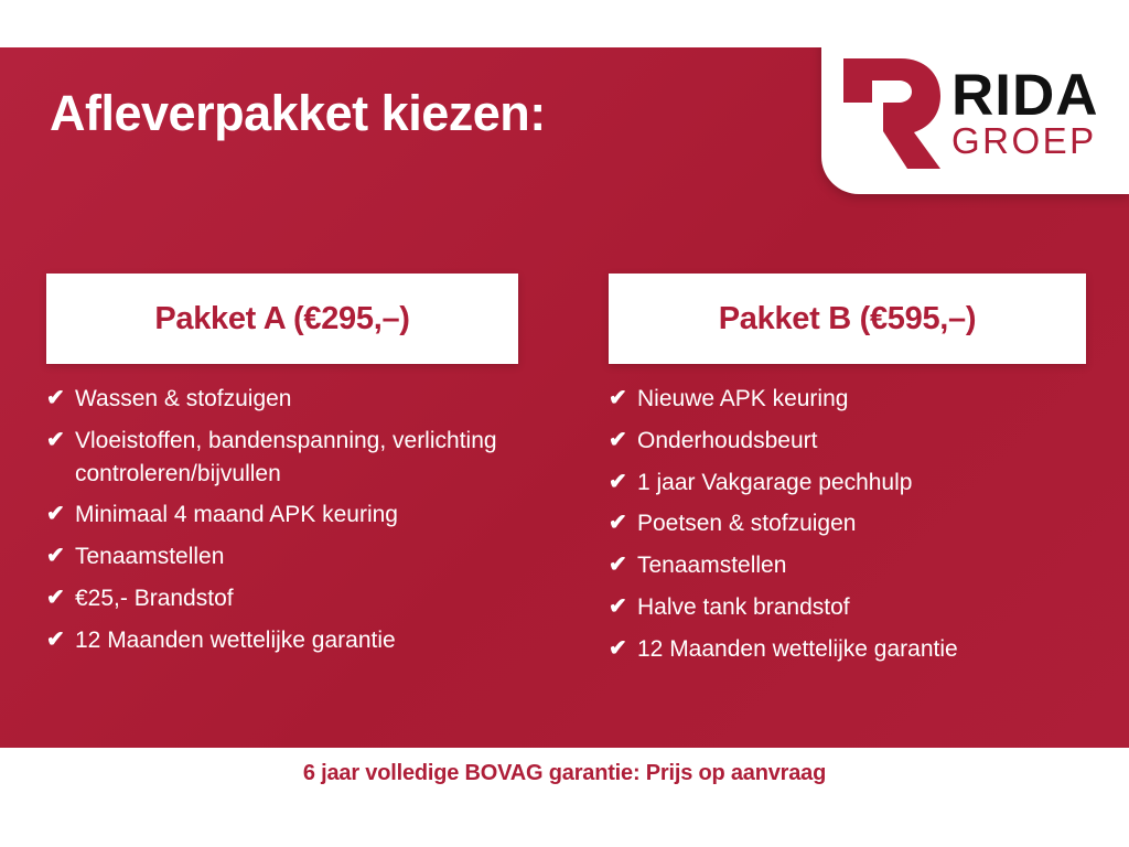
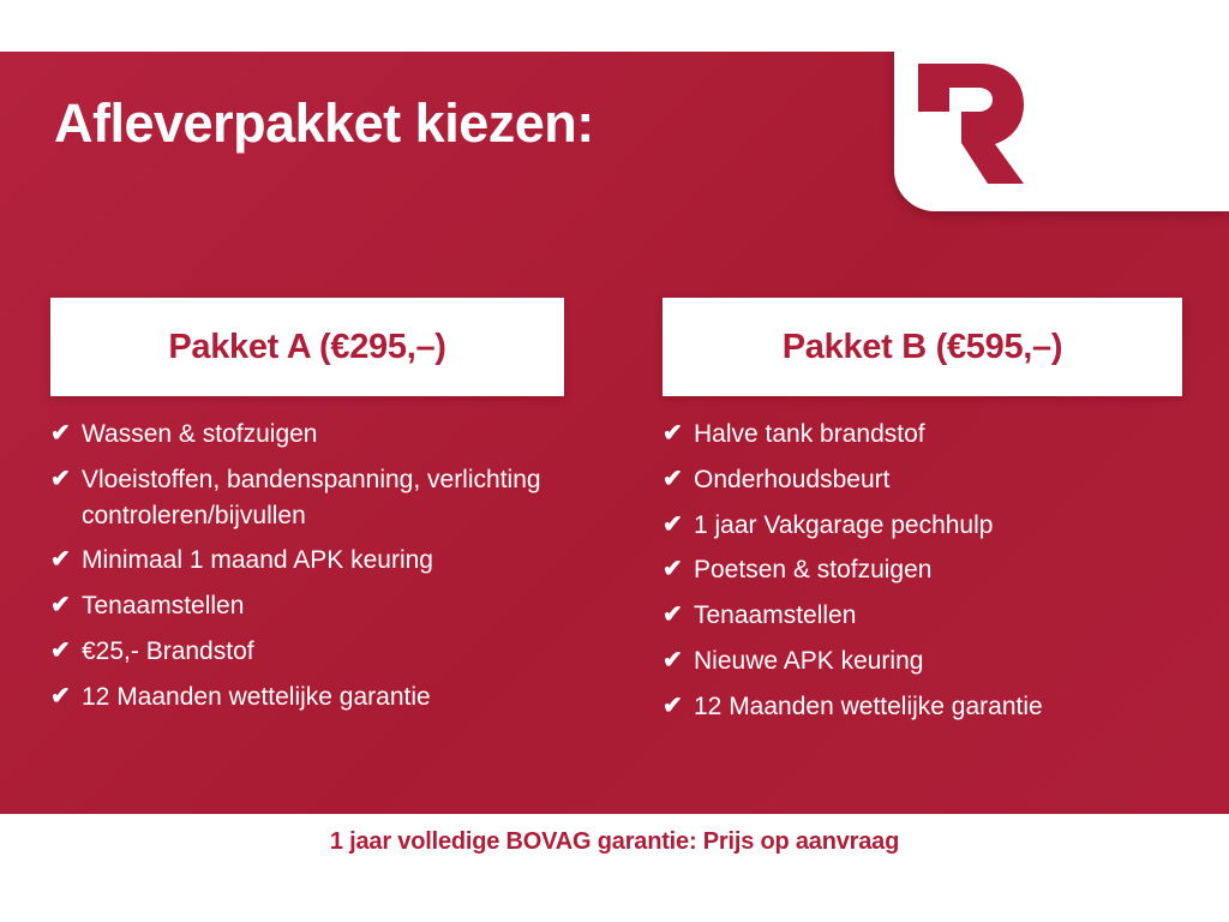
  Afleverpakket kiezen:
- RIDA
- GROEP
  Pakket A (€295,–)
  ✔
  Wassen & stofzuigen
  ✔
  Vloeistoffen, bandenspanning, verlichting controleren/bijvullen
  ✔
- Minimaal 4 maand APK keuring
+ Minimaal 1 maand APK keuring
  ✔
  Tenaamstellen
  ✔
  €25,- Brandstof
  ✔
  12 Maanden wettelijke garantie
  Pakket B (€595,–)
  ✔
- Nieuwe APK keuring
+ Halve tank brandstof
  ✔
  Onderhoudsbeurt
  ✔
  1 jaar Vakgarage pechhulp
  ✔
  Poetsen & stofzuigen
  ✔
  Tenaamstellen
  ✔
- Halve tank brandstof
+ Nieuwe APK keuring
  ✔
  12 Maanden wettelijke garantie
- 6 jaar volledige BOVAG garantie: Prijs op aanvraag
+ 1 jaar volledige BOVAG garantie: Prijs op aanvraag
